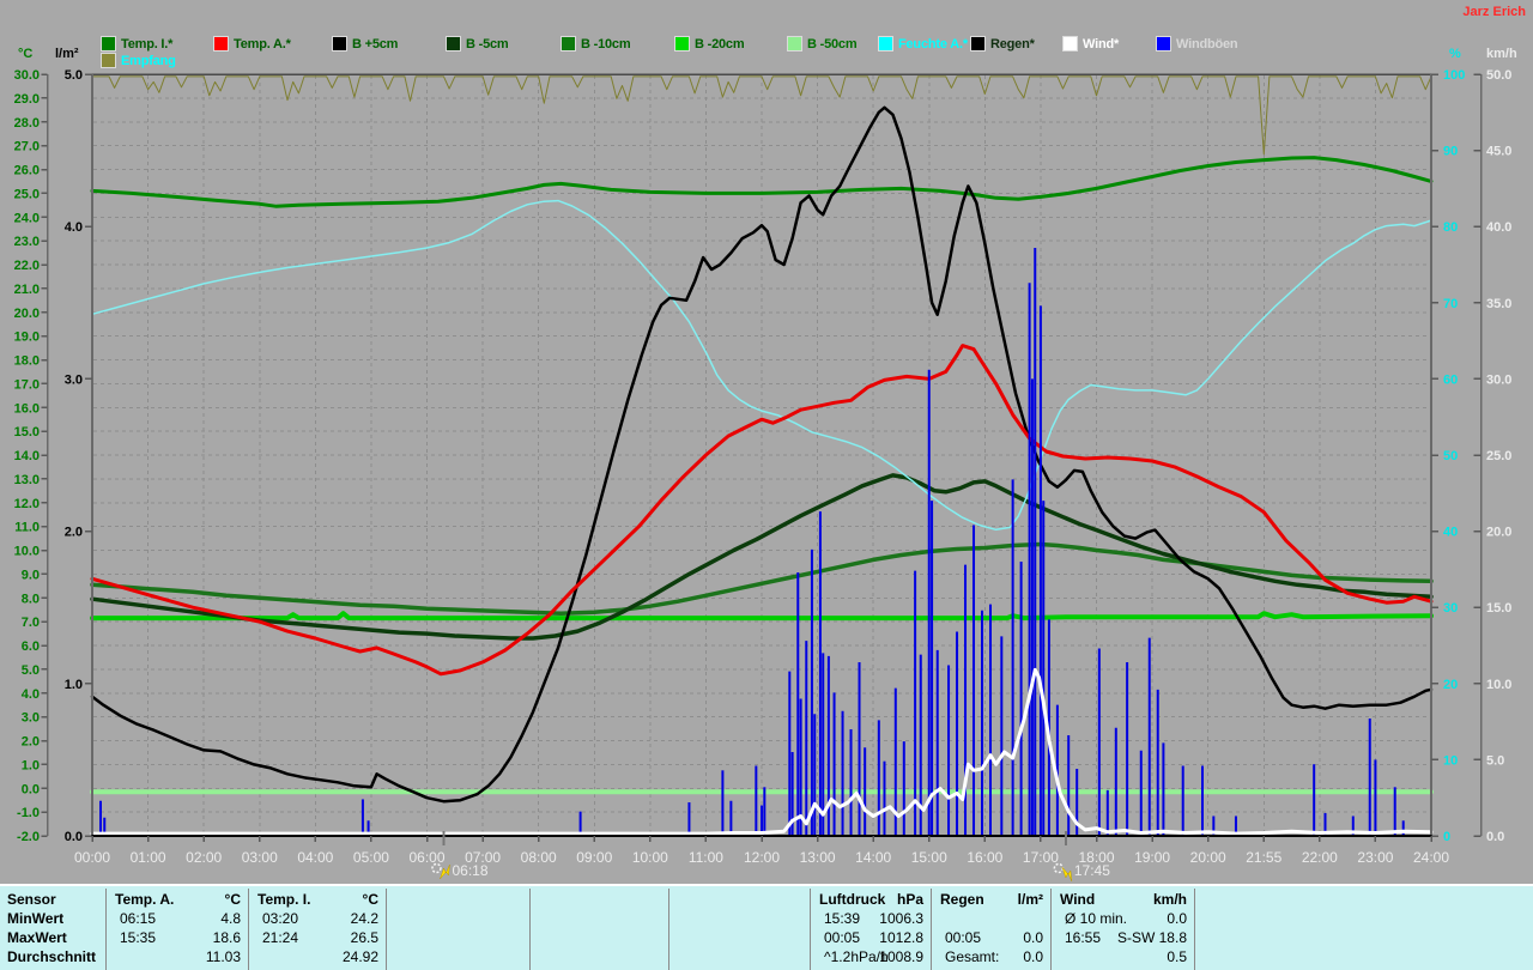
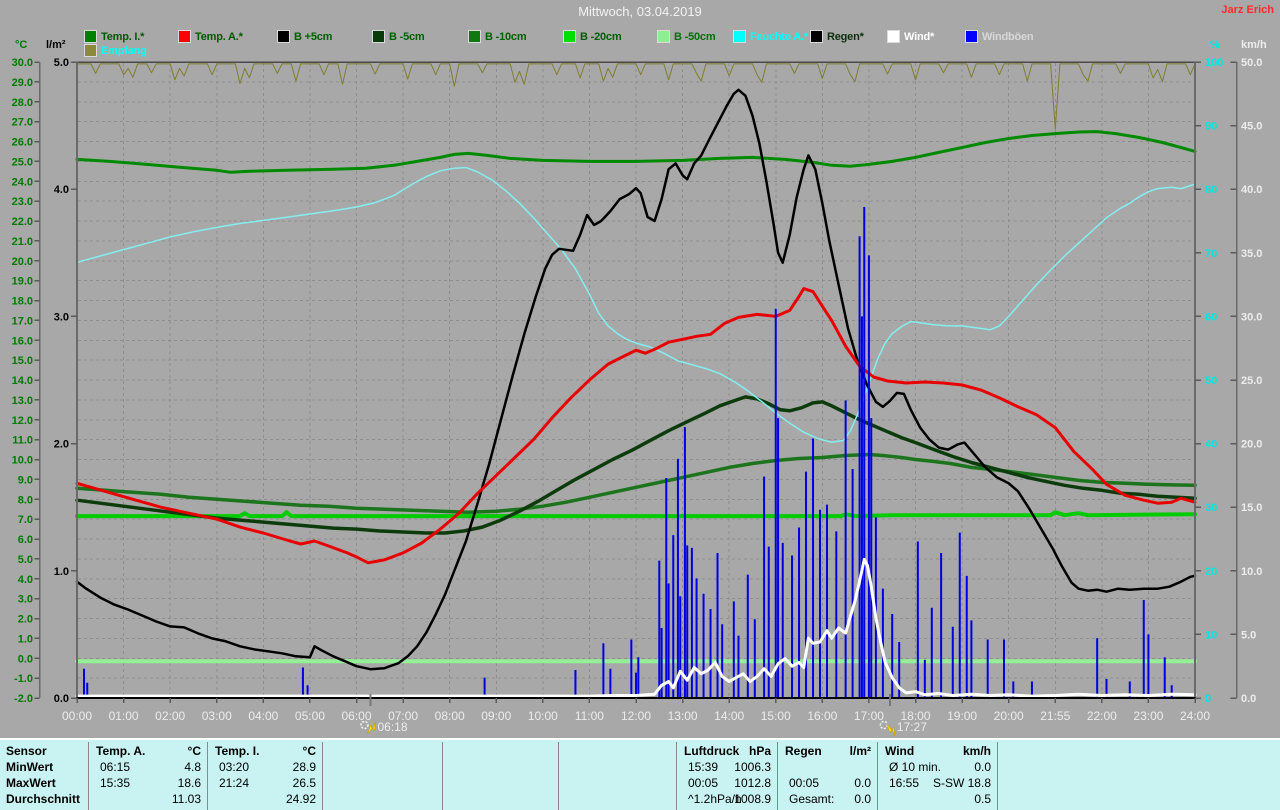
+ Mittwoch, 03.04.2019
  Jarz Erich
  °C
  l/m²
  %
  km/h
  Temp. I.*
  Temp. A.*
  B +5cm
  B -5cm
  B -10cm
  B -20cm
  B -50cm
  Feuchte A.*
  Regen*
  Wind*
  Windböen
  Empfang
  30.0
  29.0
  28.0
  27.0
  26.0
  25.0
  24.0
  23.0
  22.0
  21.0
  20.0
  19.0
  18.0
  17.0
  16.0
  15.0
  14.0
  13.0
  12.0
  11.0
  10.0
  9.0
  8.0
  7.0
  6.0
  5.0
  4.0
  3.0
  2.0
  1.0
  0.0
  -1.0
  -2.0
  5.0
  4.0
  3.0
  2.0
  1.0
  0.0
  100
  90
  80
  70
  60
  50
  40
  30
  20
  10
  0
  50.0
  45.0
  40.0
  35.0
  30.0
  25.0
  20.0
  15.0
  10.0
  5.0
  0.0
  00:00
  01:00
  02:00
  03:00
  04:00
  05:00
  06:00
  07:00
  08:00
  09:00
  10:00
  11:00
  12:00
  13:00
  14:00
  15:00
  16:00
  17:00
  18:00
  19:00
  20:00
  21:55
  22:00
  23:00
  24:00
  06:18
- 17:45
+ 17:27
  Sensor
  MinWert
  MaxWert
  Durchschnitt
  Temp. A.
  °C
  06:15
  4.8
  15:35
  18.6
  11.03
  Temp. I.
  °C
  03:20
- 24.2
+ 28.9
  21:24
  26.5
  24.92
  Luftdruck
  hPa
  15:39
  1006.3
  00:05
  1012.8
  ^1.2hPa/h
  1008.9
  Regen
  l/m²
  00:05
  0.0
  Gesamt:
  0.0
  Wind
  km/h
  Ø 10 min.
  0.0
  16:55
  S-SW 18.8
  0.5
